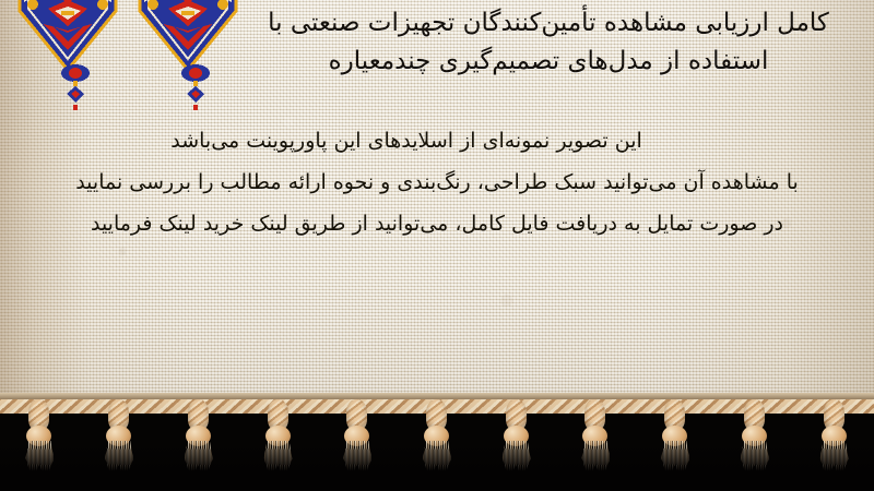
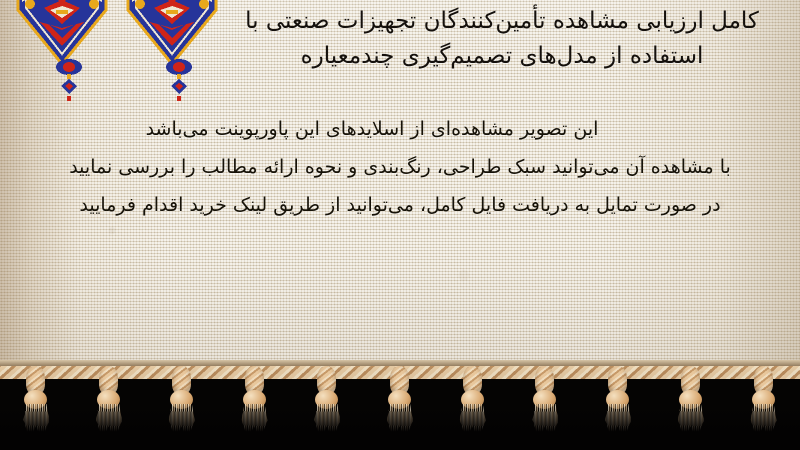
  کامل ارزیابی مشاهده تأمین‌کنندگان تجهیزات صنعتی با
  استفاده از مدل‌های تصمیم‌گیری چندمعیاره
- این تصویر نمونه‌ای از اسلایدهای این پاورپوینت می‌باشد
+ این تصویر مشاهده‌ای از اسلایدهای این پاورپوینت می‌باشد
  با مشاهده آن میتوانید سبک طراحی، رنگ‌بندی و نحوه ارائه مطالب را بررسی نمایید
- در صورت تمایل به دریافت فایل کامل، می‌توانید از طریق لینک خرید لینک فرمایید
+ در صورت تمایل به دریافت فایل کامل، می‌توانید از طریق لینک خرید اقدام فرمایید
